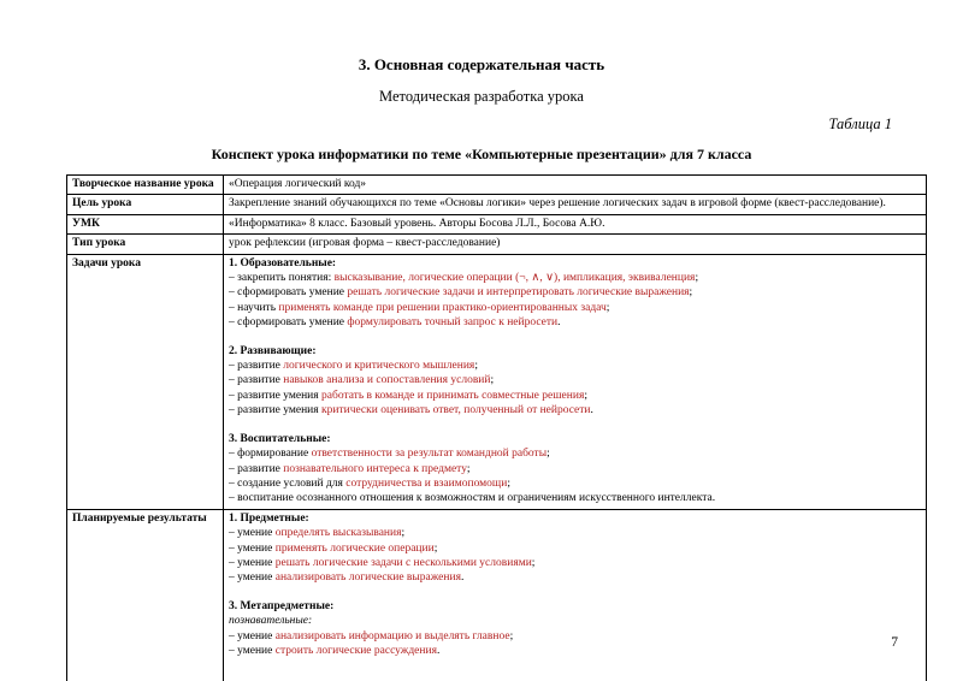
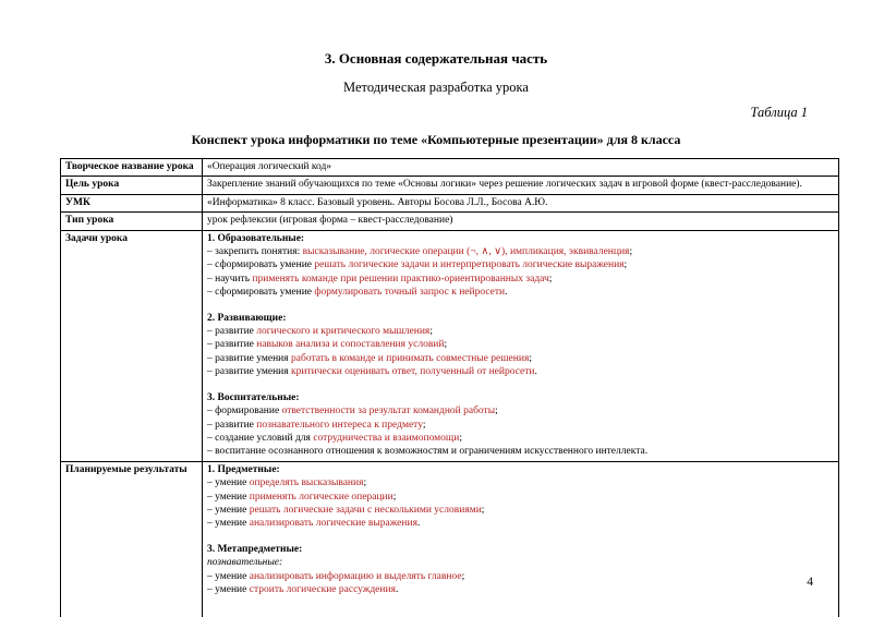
  3. Основная содержательная часть
  Методическая разработка урока
  Таблица 1
- Конспект урока информатики по теме «Компьютерные презентации» для 7 класса
+ Конспект урока информатики по теме «Компьютерные презентации» для 8 класса
  Творческое название урока	«Операция логический код»
  Цель урока	Закрепление знаний обучающихся по теме «Основы логики» через решение логических задач в игровой форме (квест-расследование).
  УМК	«Информатика» 8 класс. Базовый уровень. Авторы Босова Л.Л., Босова А.Ю.
  Тип урока	урок рефлексии (игровая форма – квест-расследование)
  Задачи урока	1. Образовательные:– закрепить понятия: высказывание, логические операции (¬, ∧, ∨), импликация, эквиваленция;– сформировать умение решать логические задачи и интерпретировать логические выражения;– научить применять команде при решении практико-ориентированных задач;– сформировать умение формулировать точный запрос к нейросети.2. Развивающие:– развитие логического и критического мышления;– развитие навыков анализа и сопоставления условий;– развитие умения работать в команде и принимать совместные решения;– развитие умения критически оценивать ответ, полученный от нейросети.3. Воспитательные:– формирование ответственности за результат командной работы;– развитие познавательного интереса к предмету;– создание условий для сотрудничества и взаимопомощи;– воспитание осознанного отношения к возможностям и ограничениям искусственного интеллекта.
  Планируемые результаты	1. Предметные:– умение определять высказывания;– умение применять логические операции;– умение решать логические задачи с несколькими условиями;– умение анализировать логические выражения.3. Метапредметные:познавательные:– умение анализировать информацию и выделять главное;– умение строить логические рассуждения.
- 7
+ 4
